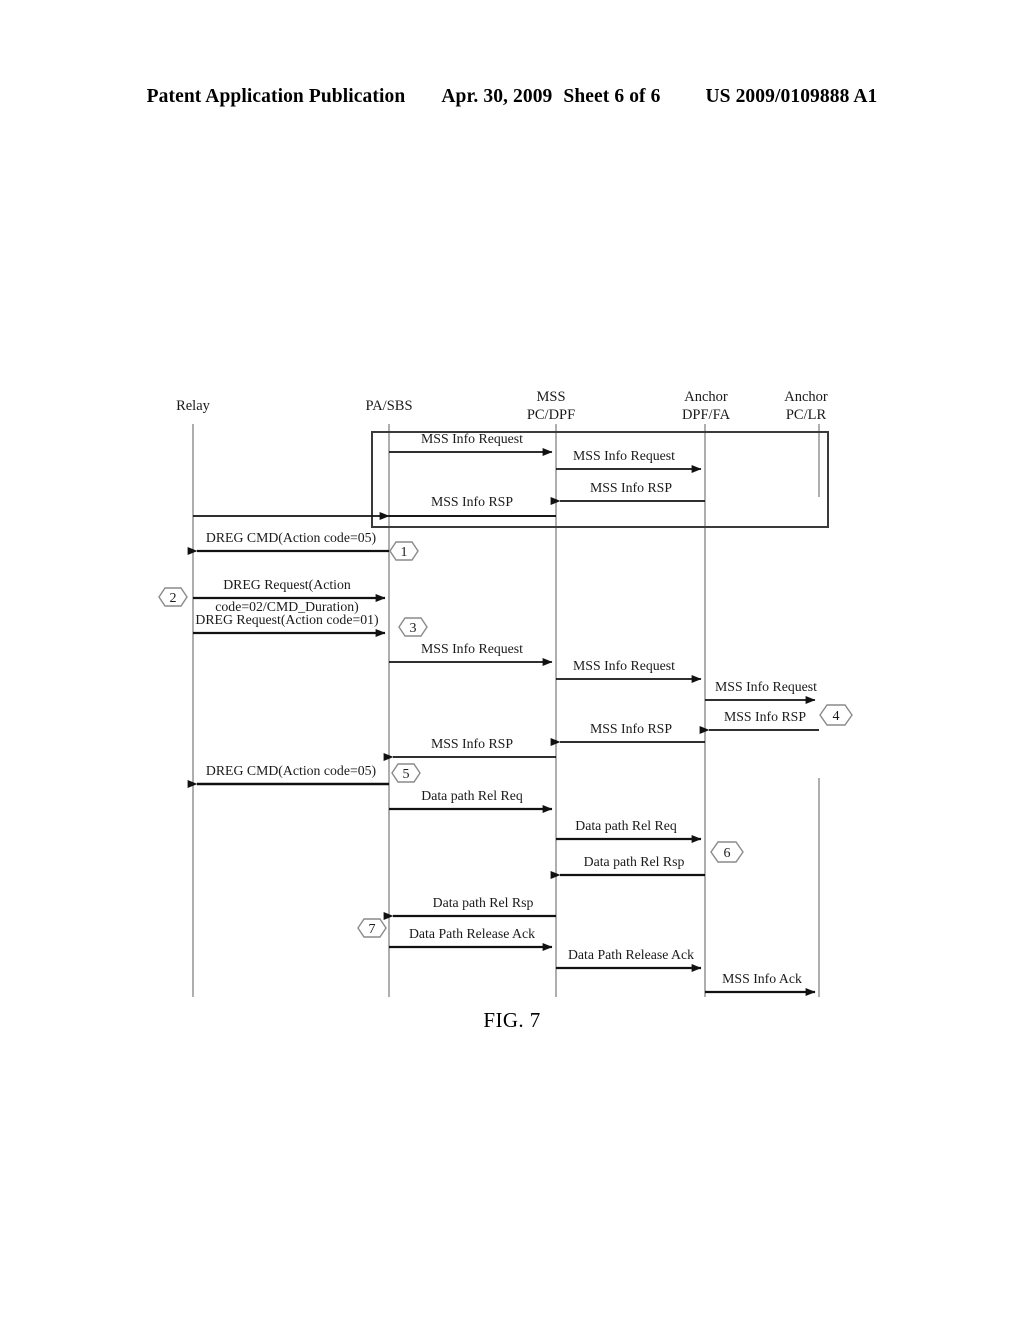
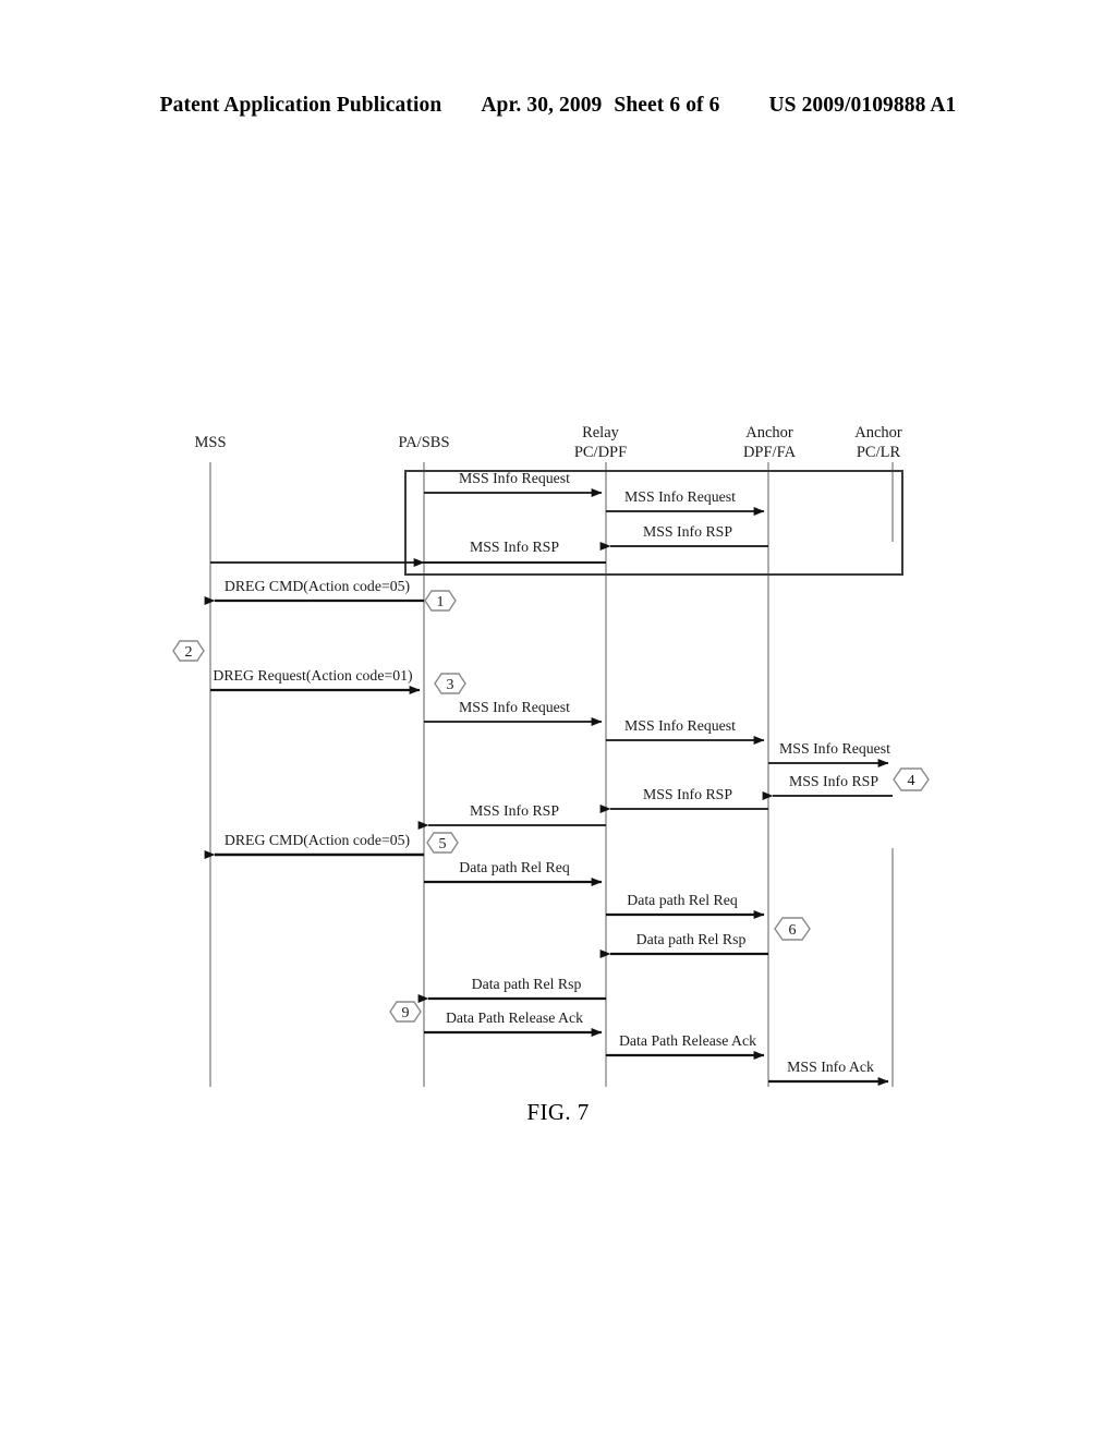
  Patent Application Publication
  Apr. 30, 2009
  Sheet 6 of 6
  US 2009/0109888 A1
- Relay
+ MSS
  PA/SBS
- MSS
+ Relay
  PC/DPF
  Anchor
  DPF/FA
  Anchor
  PC/LR
  MSS Info Request
  MSS Info Request
  MSS Info RSP
  MSS Info RSP
  DREG CMD(Action code=05)
  1
  2
- DREG Request(Action
- code=02/CMD_Duration)
  DREG Request(Action code=01)
  3
  MSS Info Request
  MSS Info Request
  MSS Info Request
  MSS Info RSP
  4
  MSS Info RSP
  MSS Info RSP
  DREG CMD(Action code=05)
  5
  Data path Rel Req
  Data path Rel Req
  Data path Rel Rsp
  6
  Data path Rel Rsp
- 7
+ 9
  Data Path Release Ack
  Data Path Release Ack
  MSS Info Ack
  FIG. 7
